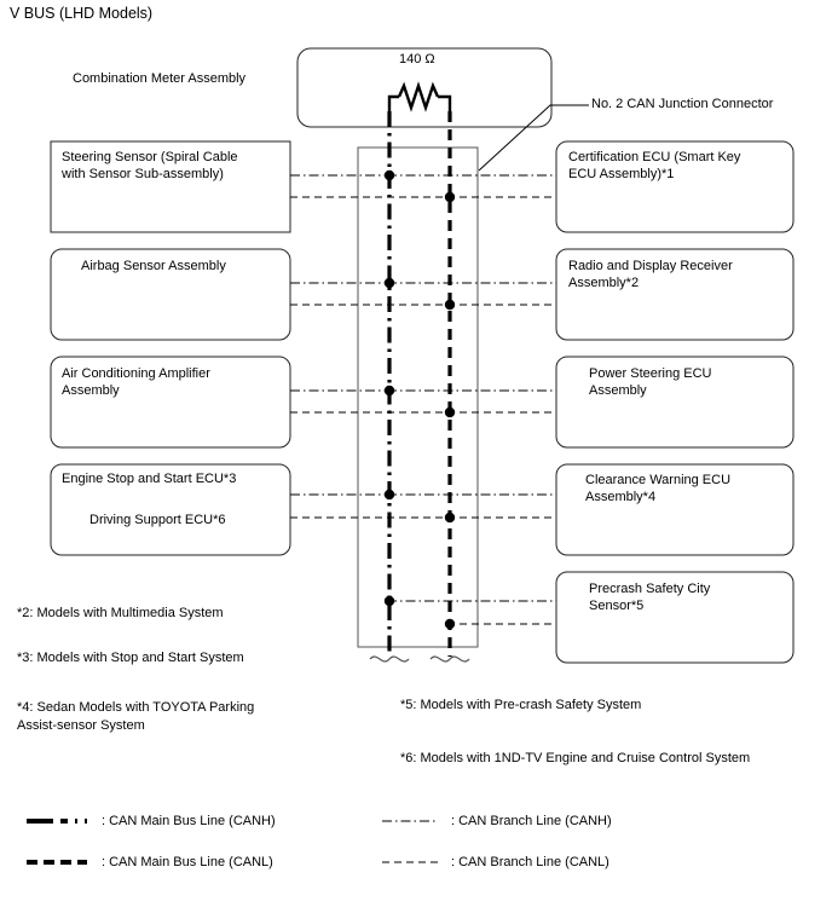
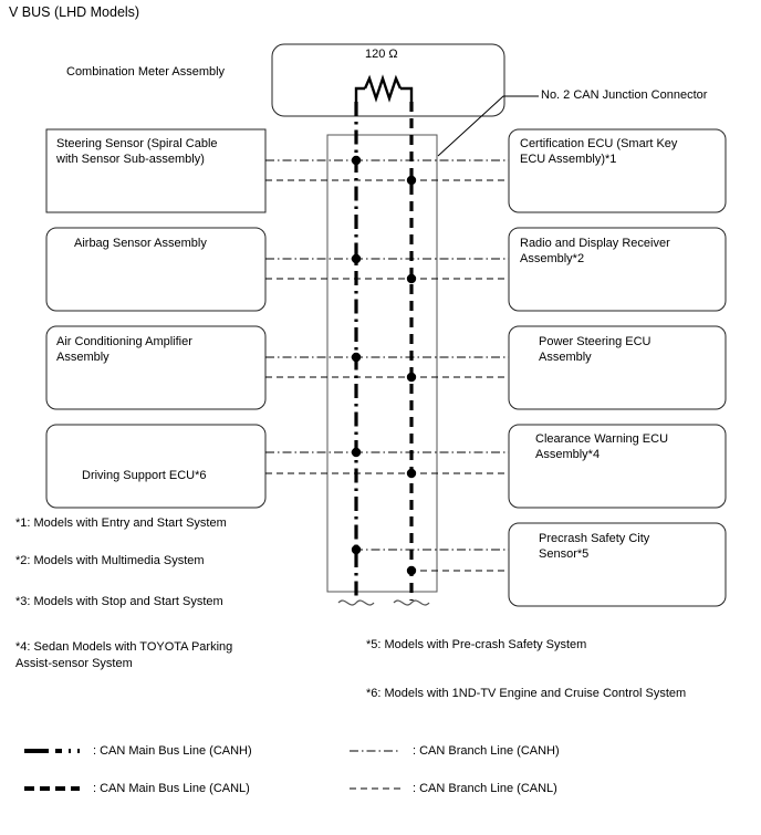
  V BUS (LHD Models)
  Combination Meter Assembly
- 140 Ω
+ 120 Ω
  No. 2 CAN Junction Connector
  Steering Sensor (Spiral Cable
  with Sensor Sub-assembly)
  Airbag Sensor Assembly
  Air Conditioning Amplifier
  Assembly
- Engine Stop and Start ECU*3
  Driving Support ECU*6
  Certification ECU (Smart Key
  ECU Assembly)*1
  Radio and Display Receiver
  Assembly*2
  Power Steering ECU
  Assembly
  Clearance Warning ECU
  Assembly*4
  Precrash Safety City
  Sensor*5
+ *1: Models with Entry and Start System
  *2: Models with Multimedia System
  *3: Models with Stop and Start System
  *4: Sedan Models with TOYOTA Parking
  Assist-sensor System
  *5: Models with Pre-crash Safety System
  *6: Models with 1ND-TV Engine and Cruise Control System
  : CAN Main Bus Line (CANH)
  : CAN Main Bus Line (CANL)
  : CAN Branch Line (CANH)
  : CAN Branch Line (CANL)
